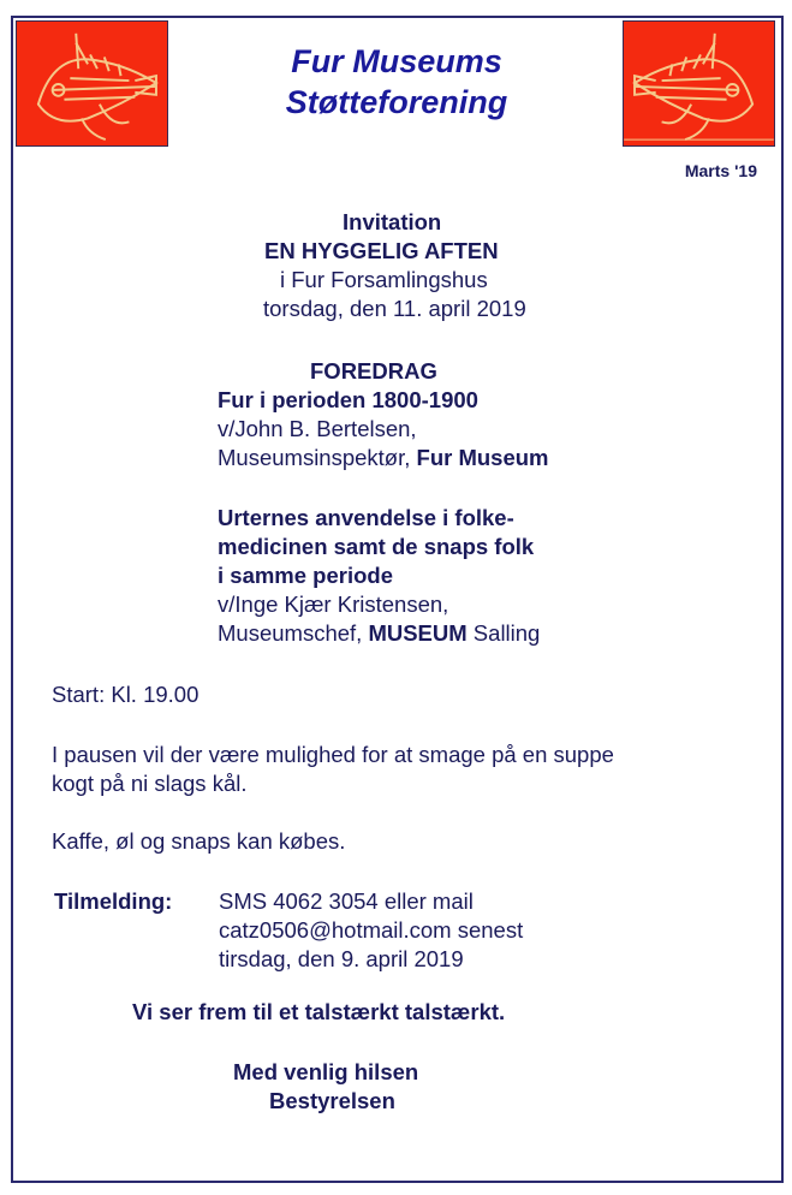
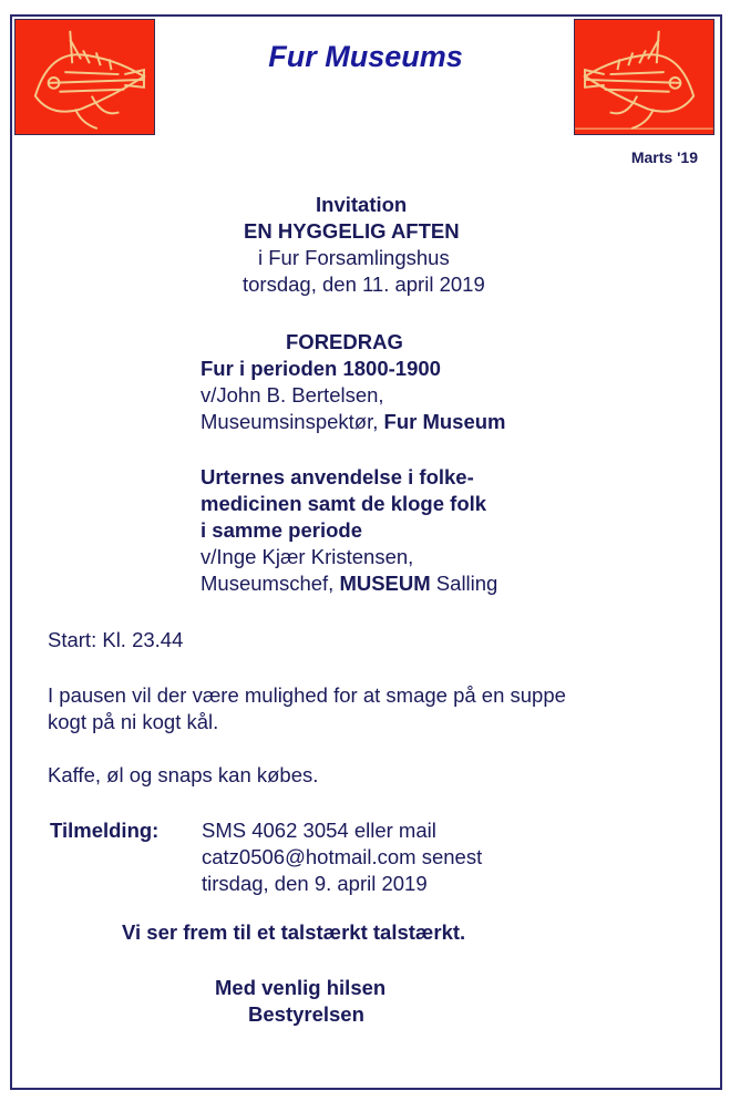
  Fur Museums
- Støtteforening
  Marts '19
  Invitation
  EN HYGGELIG AFTEN
  i Fur Forsamlingshus
  torsdag, den 11. april 2019
  FOREDRAG
  Fur i perioden 1800-1900
  v/John B. Bertelsen,
  Museumsinspektør, Fur Museum
  Urternes anvendelse i folke-
- medicinen samt de snaps folk
+ medicinen samt de kloge folk
  i samme periode
  v/Inge Kjær Kristensen,
  Museumschef, MUSEUM Salling
- Start: Kl. 19.00
+ Start: Kl. 23.44
  I pausen vil der være mulighed for at smage på en suppe
- kogt på ni slags kål.
+ kogt på ni kogt kål.
  Kaffe, øl og snaps kan købes.
  Tilmelding:
  SMS 4062 3054 eller mail
  catz0506@hotmail.com senest
  tirsdag, den 9. april 2019
  Vi ser frem til et talstærkt talstærkt.
  Med venlig hilsen
  Bestyrelsen
